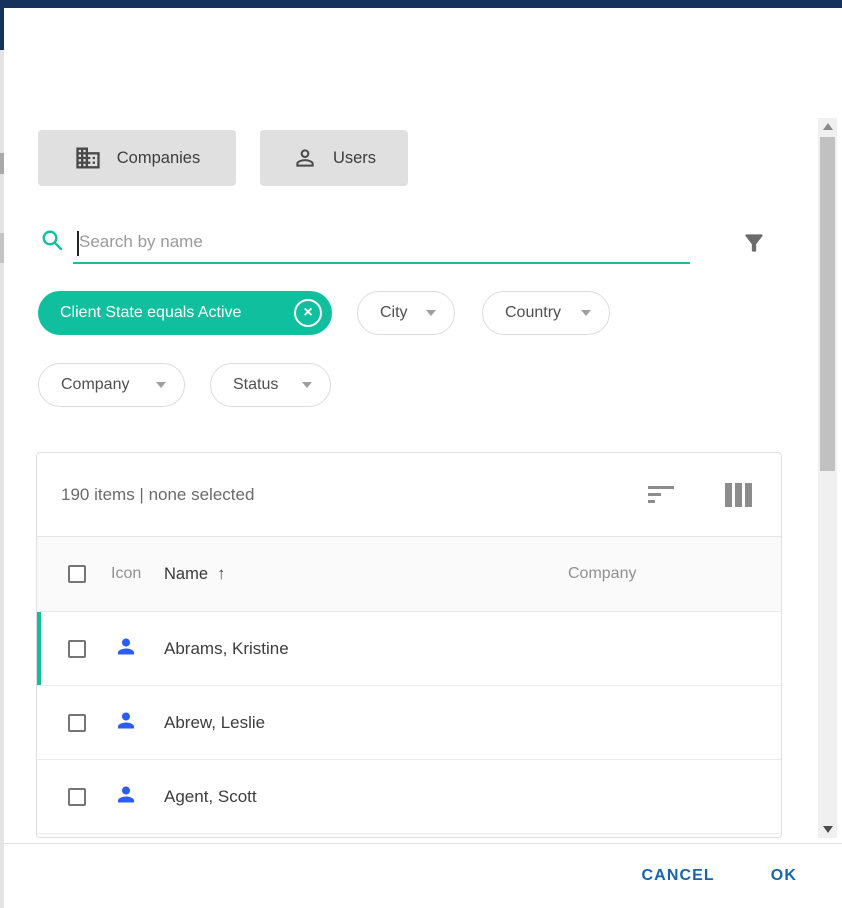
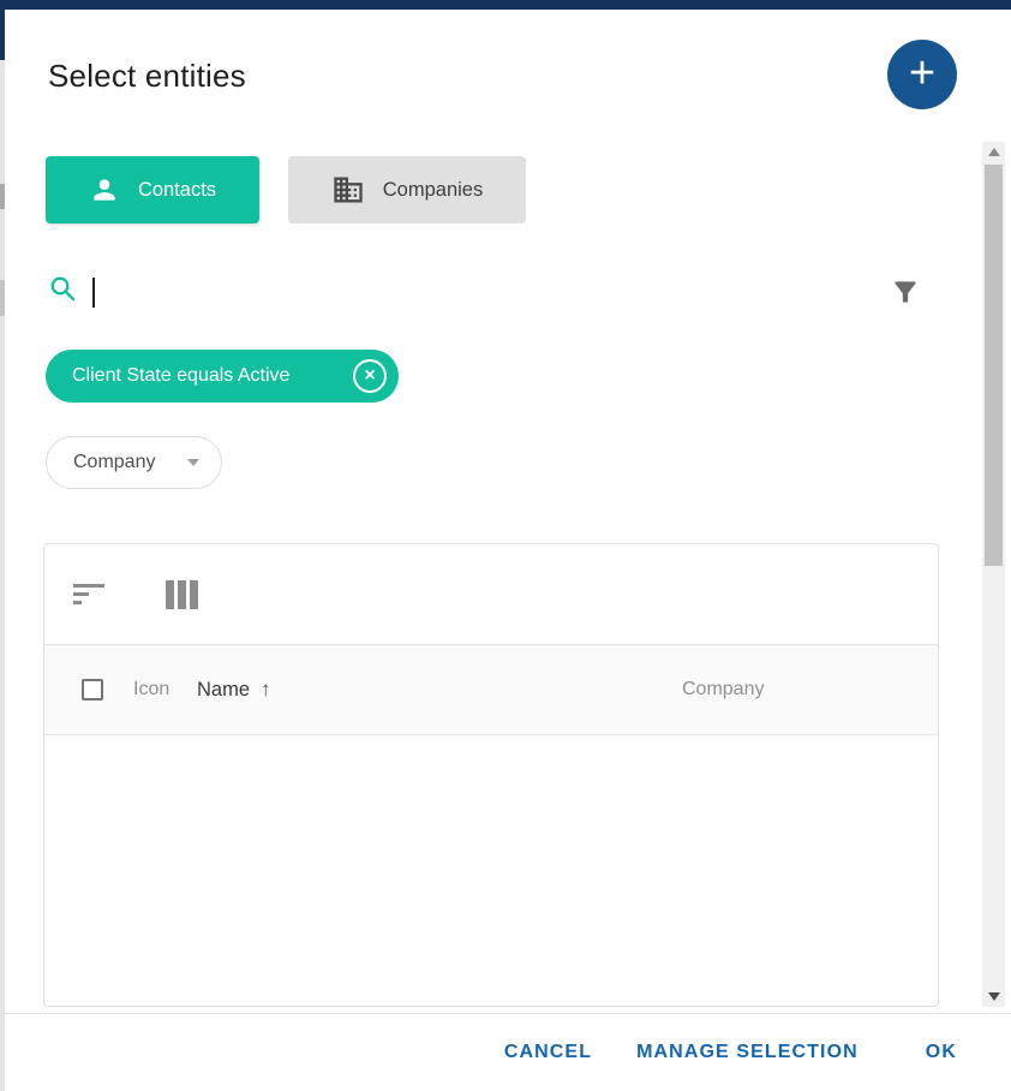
+ Select entities
+ +
+ Contacts
  Companies
- Users
- Search by name
  Client State equals Active
  ×
- City
- Country
  Company
- Status
- 190 items | none selected
  Icon
  Name
  ↑
  Company
- Abrams, Kristine
- Abrew, Leslie
- Agent, Scott
  CANCEL
+ MANAGE SELECTION
  OK
